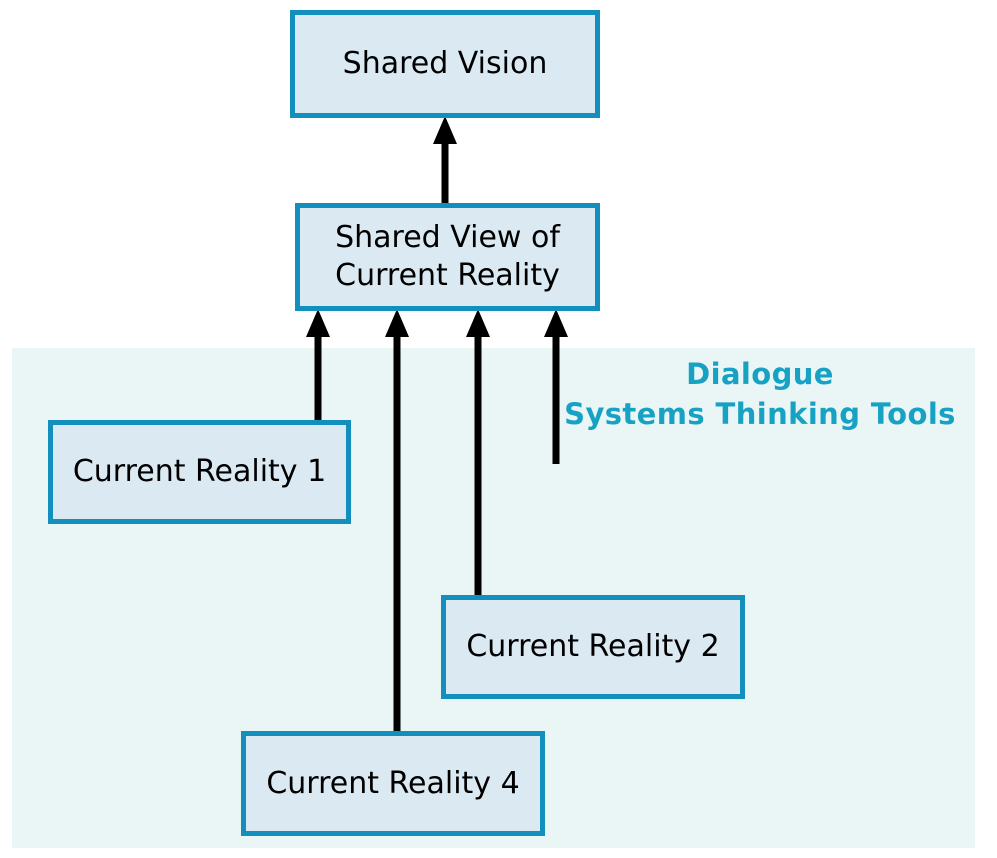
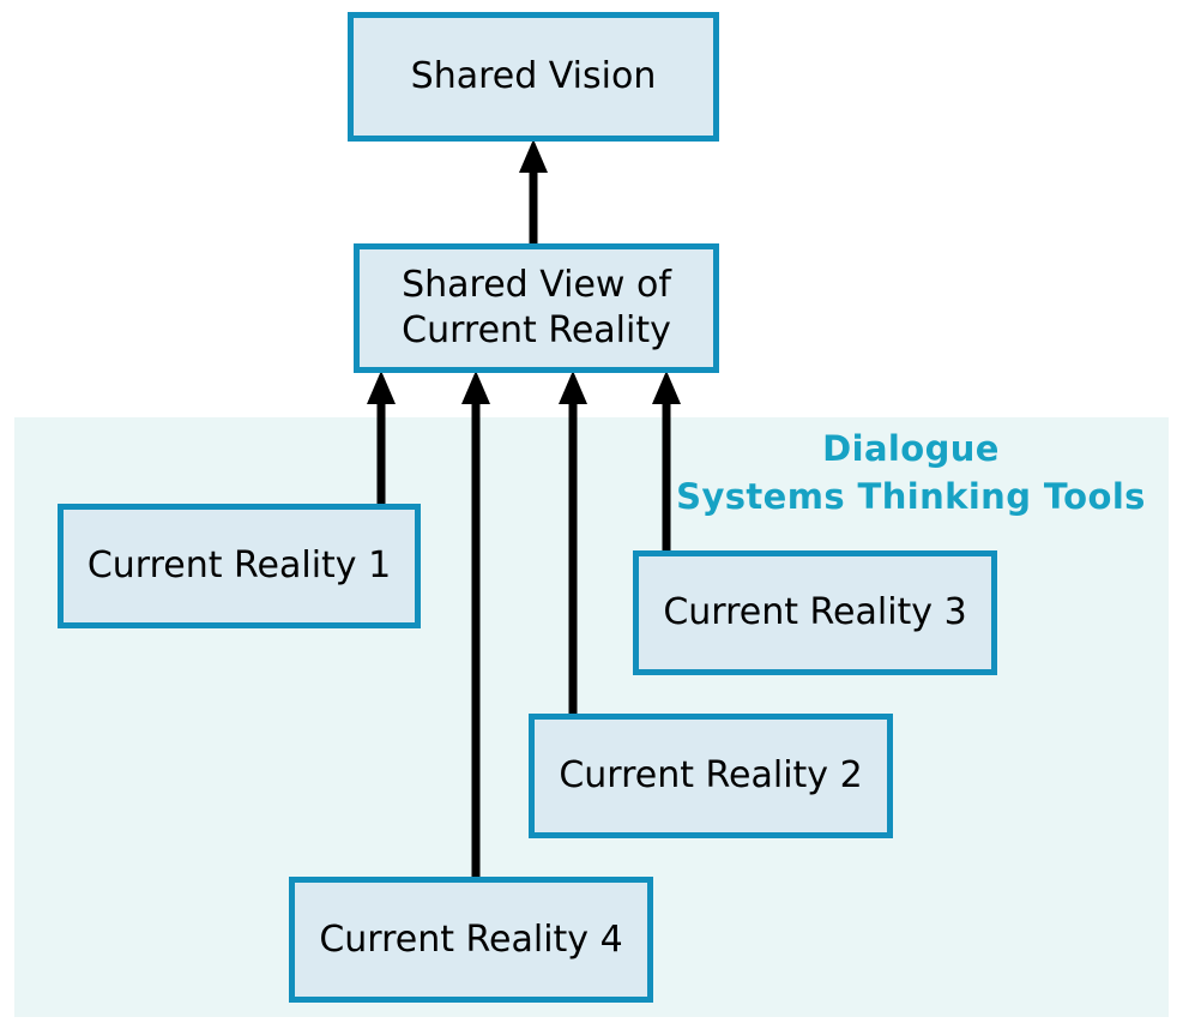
  Dialogue
  Systems Thinking Tools
  Shared Vision
  Shared View of
  Current Reality
  Current Reality 1
+ Current Reality 3
  Current Reality 2
  Current Reality 4
